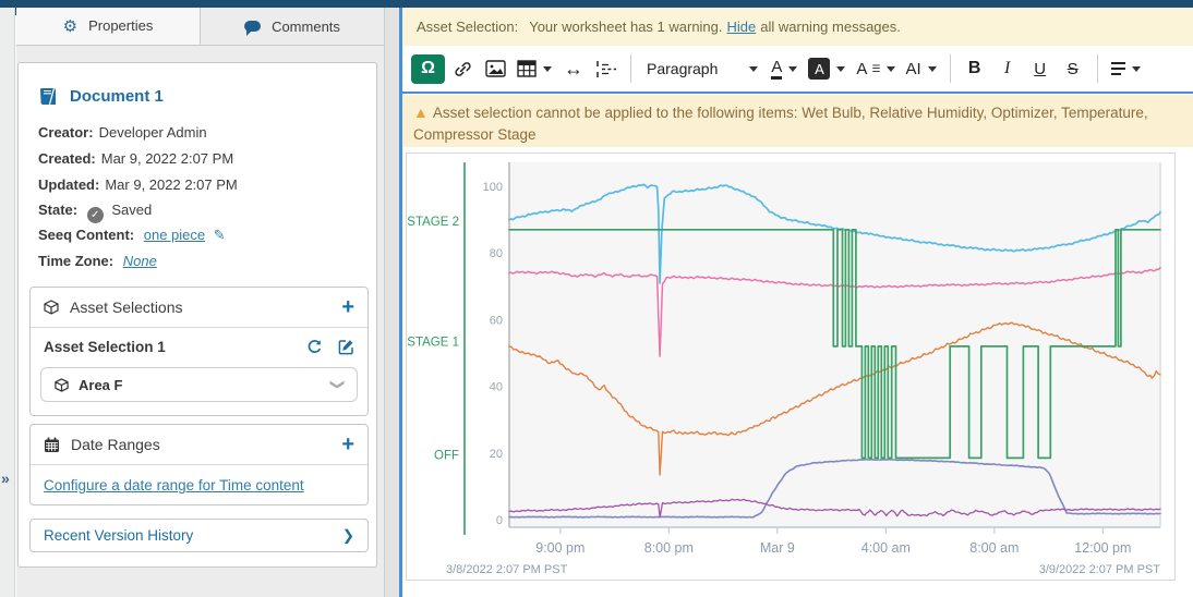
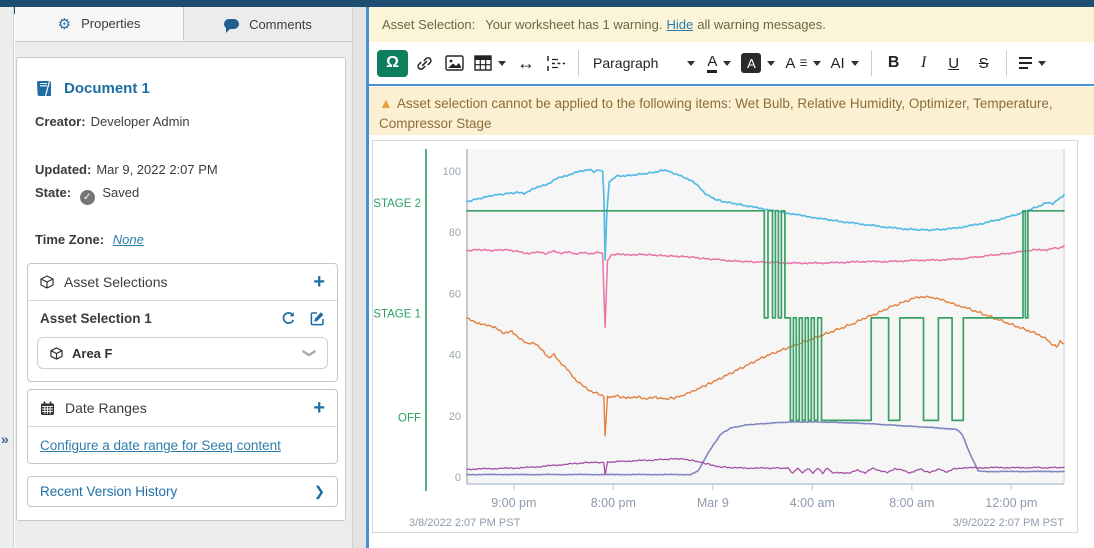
  »
  ⚙
  Properties
  Comments
  Document 1
  Creator: Developer Admin
- Created: Mar 9, 2022 2:07 PM
  Updated: Mar 9, 2022 2:07 PM
  State: ✓ Saved
- Seeq Content: one piece ✎
  Time Zone: None
  Asset Selections
  +
  Asset Selection 1
  Area F
  Date Ranges
  +
- Configure a date range for Time content
+ Configure a date range for Seeq content
  Recent Version History
  ❯
  Asset Selection:
  Your worksheet has 1 warning.
  Hide
  all warning messages.
  Ω
  ↔
  Paragraph
  A
  A
  A
  ☰
  AI
  B
  I
  U
  S
  ▲ Asset selection cannot be applied to the following items: Wet Bulb, Relative Humidity, Optimizer, Temperature, Compressor Stage
  100
  80
  60
  40
  20
  0
  STAGE 2
  STAGE 1
  OFF
  9:00 pm
  8:00 pm
  Mar 9
  4:00 am
  8:00 am
  12:00 pm
  3/8/2022 2:07 PM PST
  3/9/2022 2:07 PM PST
